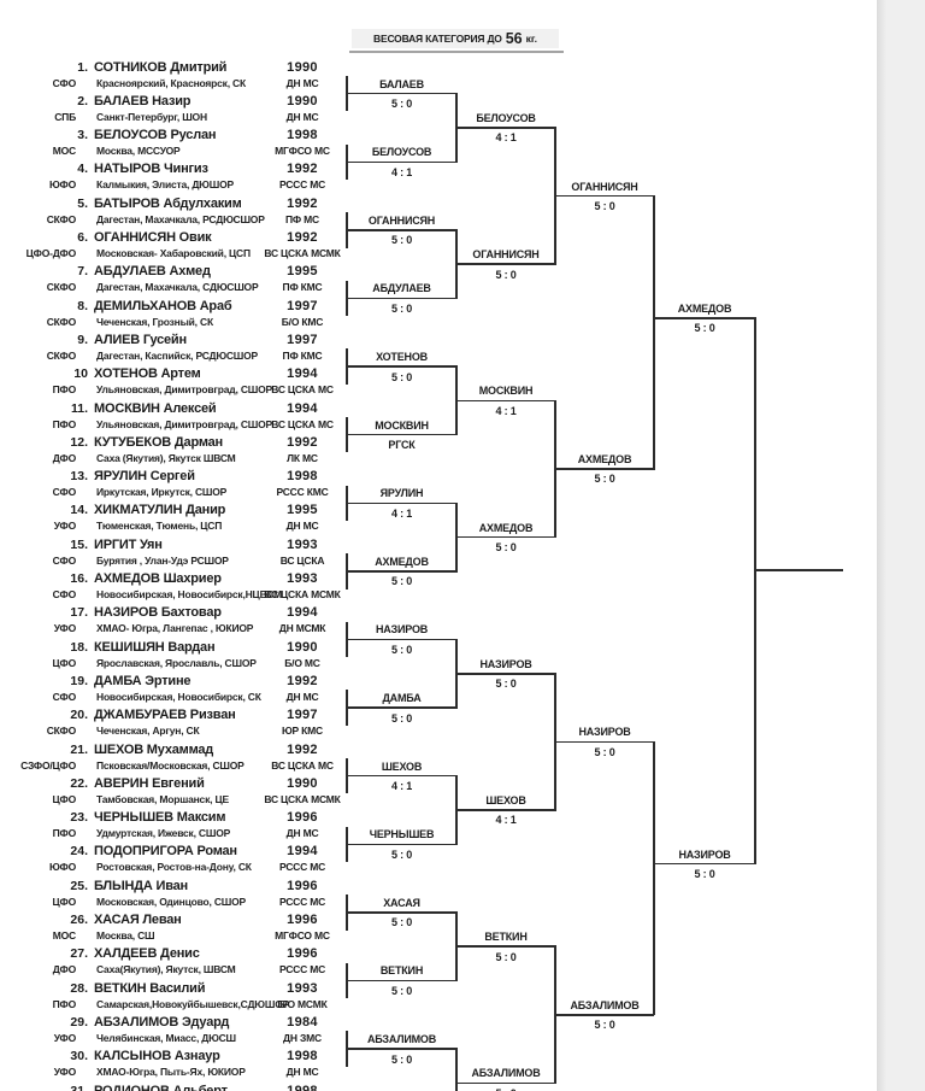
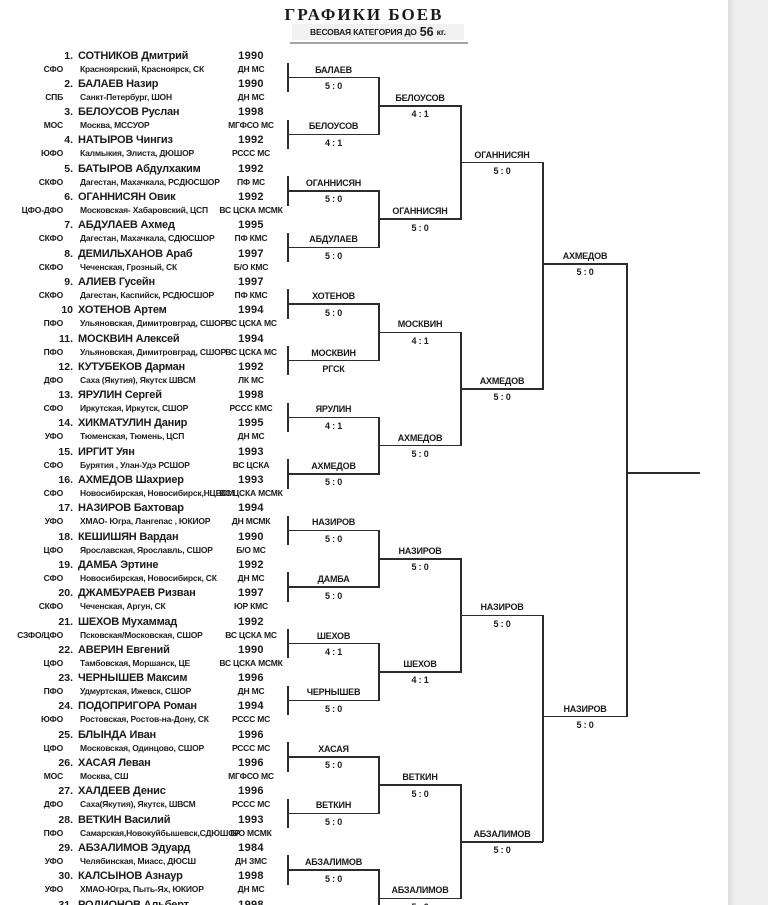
+ ГРАФИКИ БОЕВ
  ВЕСОВАЯ КАТЕГОРИЯ ДО
  56
  кг.
  1.
  СОТНИКОВ Дмитрий
  1990
  СФО
  Красноярский, Красноярск, СК
  ДН МС
  2.
  БАЛАЕВ Назир
  1990
  СПБ
  Санкт-Петербург, ШОН
  ДН МС
  3.
  БЕЛОУСОВ Руслан
  1998
  МОС
  Москва, МССУОР
  МГФСО МС
  4.
  НАТЫРОВ Чингиз
  1992
  ЮФО
  Калмыкия, Элиста, ДЮШОР
  РССС МС
  5.
  БАТЫРОВ Абдулхаким
  1992
  СКФО
  Дагестан, Махачкала, РСДЮСШОР
  ПФ МС
  6.
  ОГАННИСЯН Овик
  1992
  ЦФО-ДФО
  Московская- Хабаровский, ЦСП
  ВС ЦСКА МСМК
  7.
  АБДУЛАЕВ Ахмед
  1995
  СКФО
  Дагестан, Махачкала, СДЮСШОР
  ПФ КМС
  8.
  ДЕМИЛЬХАНОВ Араб
  1997
  СКФО
  Чеченская, Грозный, СК
  Б/О КМС
  9.
  АЛИЕВ Гусейн
  1997
  СКФО
  Дагестан, Каспийск, РСДЮСШОР
  ПФ КМС
  10
  ХОТЕНОВ Артем
  1994
  ПФО
  Ульяновская, Димитровград, СШОР
  ВС ЦСКА МС
  11.
  МОСКВИН Алексей
  1994
  ПФО
  Ульяновская, Димитровград, СШОР
  ВС ЦСКА МС
  12.
  КУТУБЕКОВ Дарман
  1992
  ДФО
  Саха (Якутия), Якутск ШВСМ
  ЛК МС
  13.
  ЯРУЛИН Сергей
  1998
  СФО
  Иркутская, Иркутск, СШОР
  РССС КМС
  14.
  ХИКМАТУЛИН Данир
  1995
  УФО
  Тюменская, Тюмень, ЦСП
  ДН МС
  15.
  ИРГИТ Уян
  1993
  СФО
  Бурятия , Улан-Удэ РСШОР
  ВС ЦСКА
  16.
  АХМЕДОВ Шахриер
  1993
  СФО
  Новосибирская, Новосибирск,НЦВСМ
  ВС ЦСКА МСМК
  17.
  НАЗИРОВ Бахтовар
  1994
  УФО
  ХМАО- Югра, Лангепас , ЮКИОР
  ДН МСМК
  18.
  КЕШИШЯН Вардан
  1990
  ЦФО
  Ярославская, Ярославль, СШОР
  Б/О МС
  19.
  ДАМБА Эртине
  1992
  СФО
  Новосибирская, Новосибирск, СК
  ДН МС
  20.
  ДЖАМБУРАЕВ Ризван
  1997
  СКФО
  Чеченская, Аргун, СК
  ЮР КМС
  21.
  ШЕХОВ Мухаммад
  1992
  СЗФО/ЦФО
  Псковская/Московская, СШОР
  ВС ЦСКА МС
  22.
  АВЕРИН Евгений
  1990
  ЦФО
  Тамбовская, Моршанск, ЦЕ
  ВС ЦСКА МСМК
  23.
  ЧЕРНЫШЕВ Максим
  1996
  ПФО
  Удмуртская, Ижевск, СШОР
  ДН МС
  24.
  ПОДОПРИГОРА Роман
  1994
  ЮФО
  Ростовская, Ростов-на-Дону, СК
  РССС МС
  25.
  БЛЫНДА Иван
  1996
  ЦФО
  Московская, Одинцово, СШОР
  РССС МС
  26.
  ХАСАЯ Леван
  1996
  МОС
  Москва, СШ
  МГФСО МС
  27.
  ХАЛДЕЕВ Денис
  1996
  ДФО
  Саха(Якутия), Якутск, ШВСМ
  РССС МС
  28.
  ВЕТКИН Василий
  1993
  ПФО
  Самарская,Новокуйбышевск,СДЮШОР
  Б/О МСМК
  29.
  АБЗАЛИМОВ Эдуард
  1984
  УФО
  Челябинская, Миасс, ДЮСШ
  ДН ЗМС
  30.
  КАЛСЫНОВ Азнаур
  1998
  УФО
  ХМАО-Югра, Пыть-Ях, ЮКИОР
  ДН МС
  БАЛАЕВ
  5 : 0
  БЕЛОУСОВ
  4 : 1
  ОГАННИСЯН
  5 : 0
  АБДУЛАЕВ
  5 : 0
  ХОТЕНОВ
  5 : 0
  МОСКВИН
  РГСК
  ЯРУЛИН
  4 : 1
  АХМЕДОВ
  5 : 0
  НАЗИРОВ
  5 : 0
  ДАМБА
  5 : 0
  ШЕХОВ
  4 : 1
  ЧЕРНЫШЕВ
  5 : 0
  ХАСАЯ
  5 : 0
  ВЕТКИН
  5 : 0
  АБЗАЛИМОВ
  5 : 0
  БЕЛОУСОВ
  4 : 1
  ОГАННИСЯН
  5 : 0
  МОСКВИН
  4 : 1
  АХМЕДОВ
  5 : 0
  НАЗИРОВ
  5 : 0
  ШЕХОВ
  4 : 1
  ВЕТКИН
  5 : 0
  АБЗАЛИМОВ
  ОГАННИСЯН
  5 : 0
  АХМЕДОВ
  5 : 0
  НАЗИРОВ
  5 : 0
  АБЗАЛИМОВ
  5 : 0
  АХМЕДОВ
  5 : 0
  НАЗИРОВ
  5 : 0
